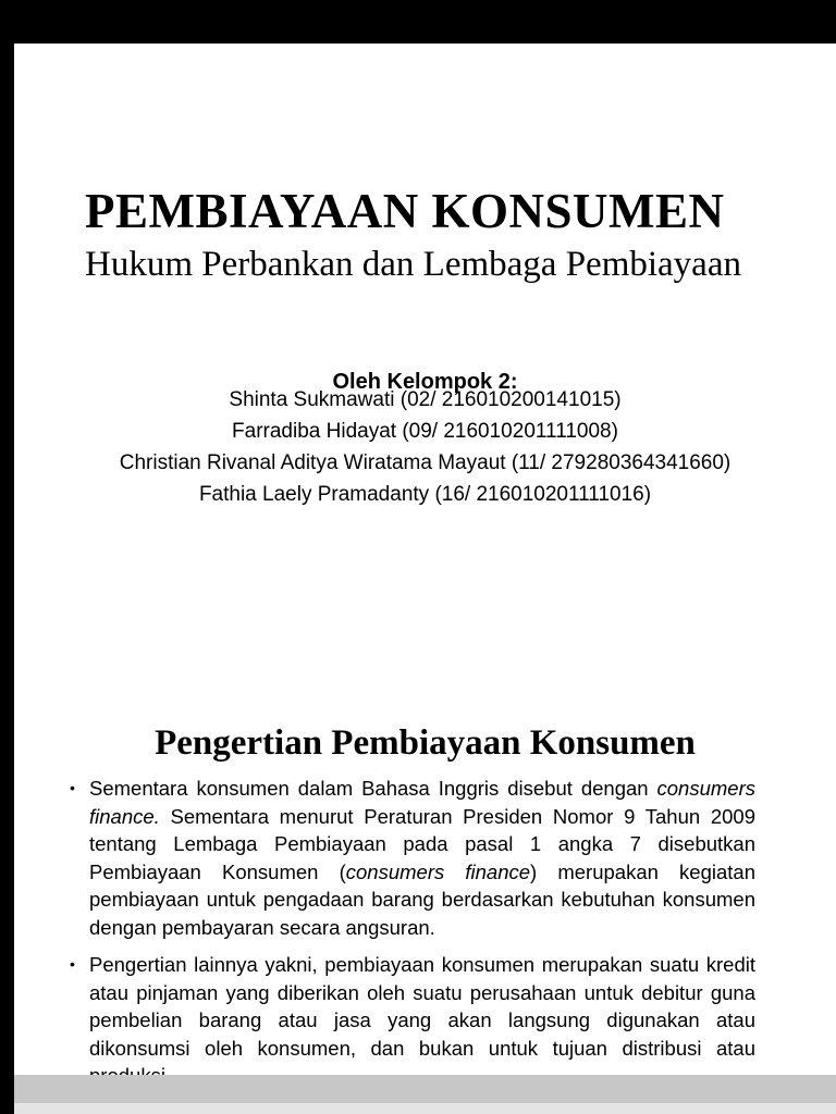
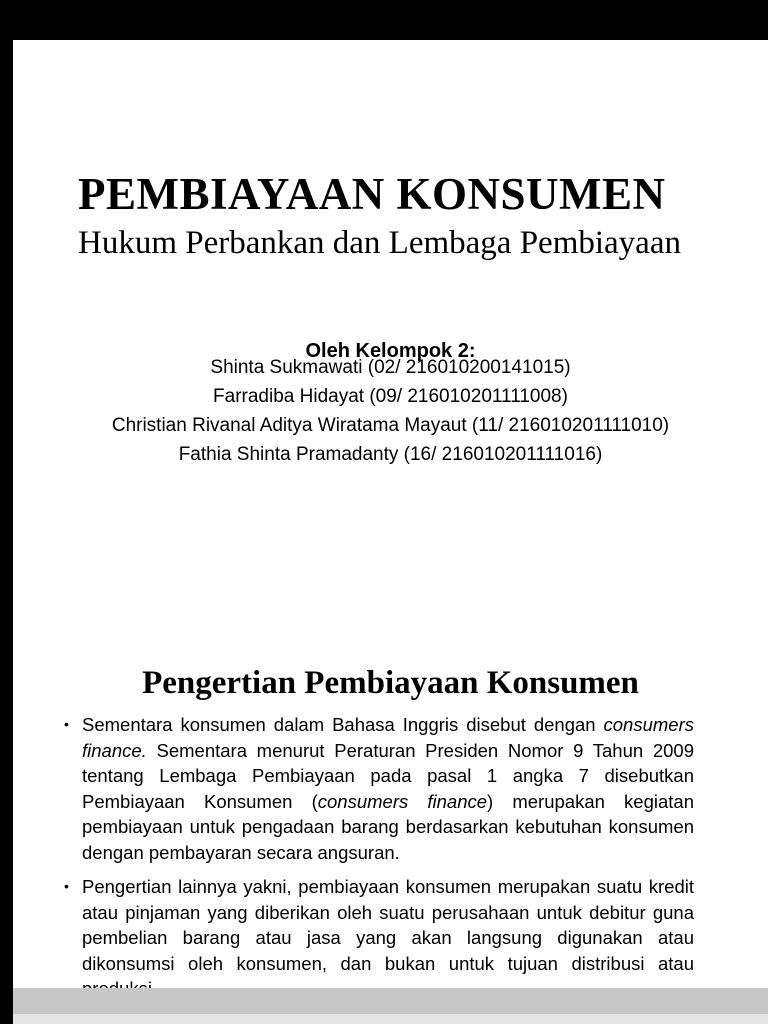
  PEMBIAYAAN KONSUMEN
  Hukum Perbankan dan Lembaga Pembiayaan
  Oleh Kelompok 2:
  Shinta Sukmawati (02/ 216010200141015)
  Farradiba Hidayat (09/ 216010201111008)
- Christian Rivanal Aditya Wiratama Mayaut (11/ 279280364341660)
+ Christian Rivanal Aditya Wiratama Mayaut (11/ 216010201111010)
- Fathia Laely Pramadanty (16/ 216010201111016)
+ Fathia Shinta Pramadanty (16/ 216010201111016)
  Pengertian Pembiayaan Konsumen
  Sementara konsumen dalam Bahasa Inggris disebut dengan consumers finance. Sementara menurut Peraturan Presiden Nomor 9 Tahun 2009 tentang Lembaga Pembiayaan pada pasal 1 angka 7 disebutkan Pembiayaan Konsumen (consumers finance) merupakan kegiatan pembiayaan untuk pengadaan barang berdasarkan kebutuhan konsumen dengan pembayaran secara angsuran.
  Pengertian lainnya yakni, pembiayaan konsumen merupakan suatu kredit atau pinjaman yang diberikan oleh suatu perusahaan untuk debitur guna pembelian barang atau jasa yang akan langsung digunakan atau dikonsumsi oleh konsumen, dan bukan untuk tujuan distribusi atau
